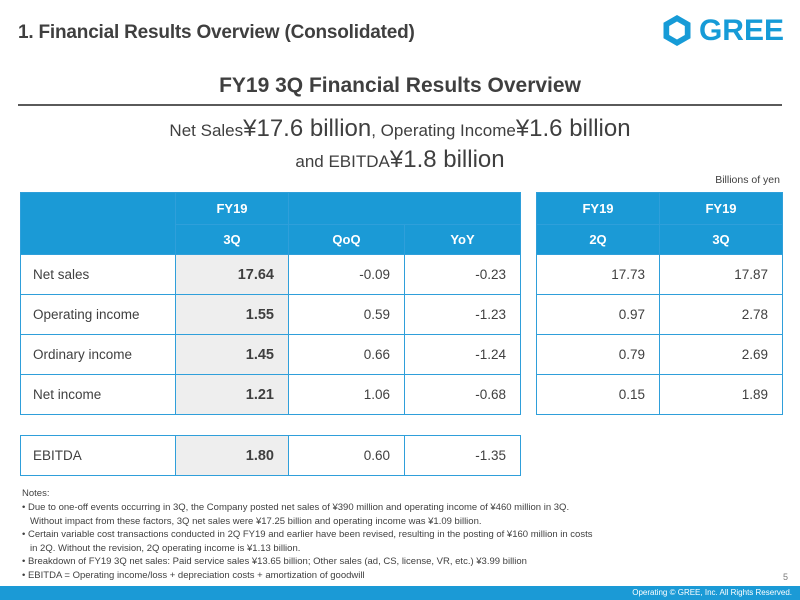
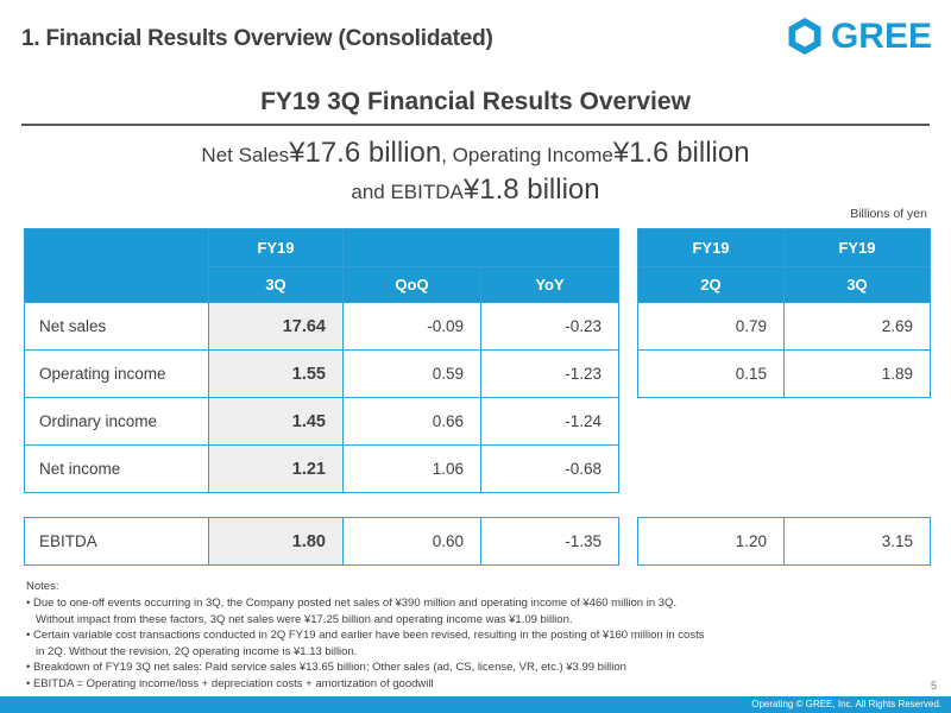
  1. Financial Results Overview (Consolidated)
  GREE
  FY19 3Q Financial Results Overview
  Net Sales¥17.6 billion, Operating Income¥1.6 billion
  and EBITDA¥1.8 billion
  Billions of yen
  	FY19
  3Q	QoQ	YoY
  Net sales	17.64	-0.09	-0.23
  Operating income	1.55	0.59	-1.23
  Ordinary income	1.45	0.66	-1.24
  Net income	1.21	1.06	-0.68
  FY19	FY19
  2Q	3Q
- 17.73	17.87
- 0.97	2.78
  0.79	2.69
  0.15	1.89
  EBITDA	1.80	0.60	-1.35
+ 1.20	3.15
  Notes:
  • Due to one-off events occurring in 3Q, the Company posted net sales of ¥390 million and operating income of ¥460 million in 3Q.
  Without impact from these factors, 3Q net sales were ¥17.25 billion and operating income was ¥1.09 billion.
  • Certain variable cost transactions conducted in 2Q FY19 and earlier have been revised, resulting in the posting of ¥160 million in costs
  in 2Q. Without the revision, 2Q operating income is ¥1.13 billion.
  • Breakdown of FY19 3Q net sales: Paid service sales ¥13.65 billion; Other sales (ad, CS, license, VR, etc.) ¥3.99 billion
  • EBITDA = Operating income/loss + depreciation costs + amortization of goodwill
  5
  Operating © GREE, Inc. All Rights Reserved.
